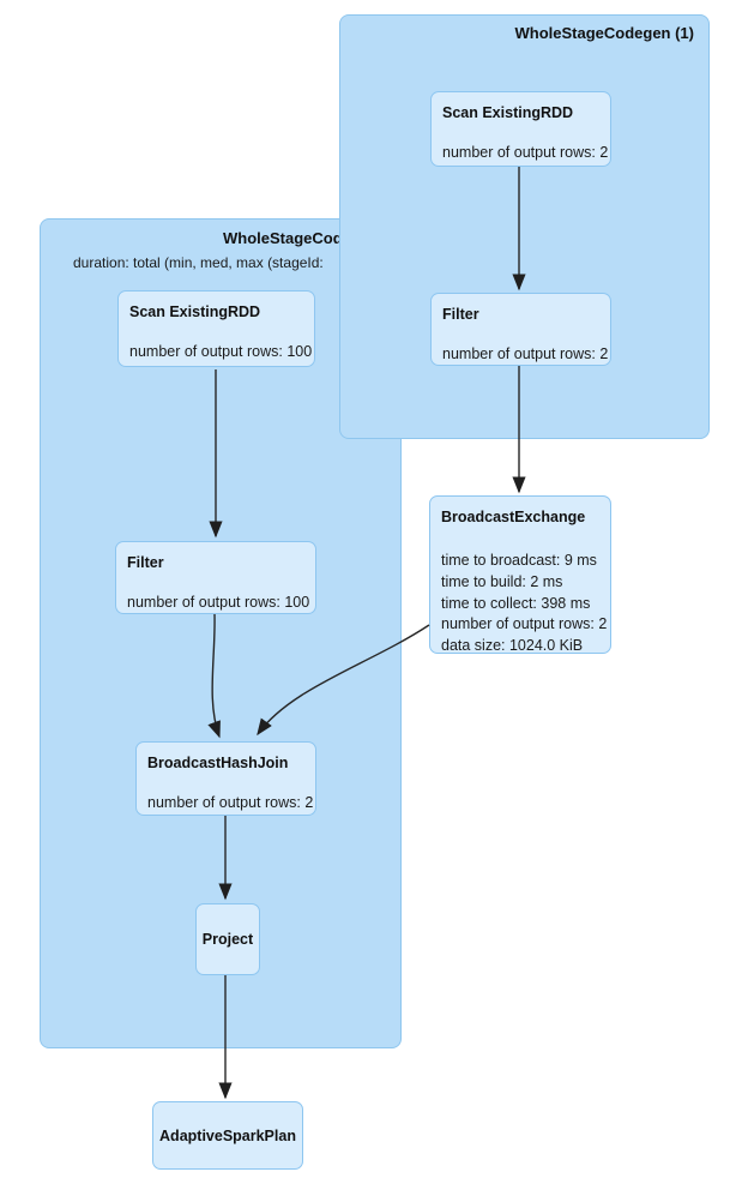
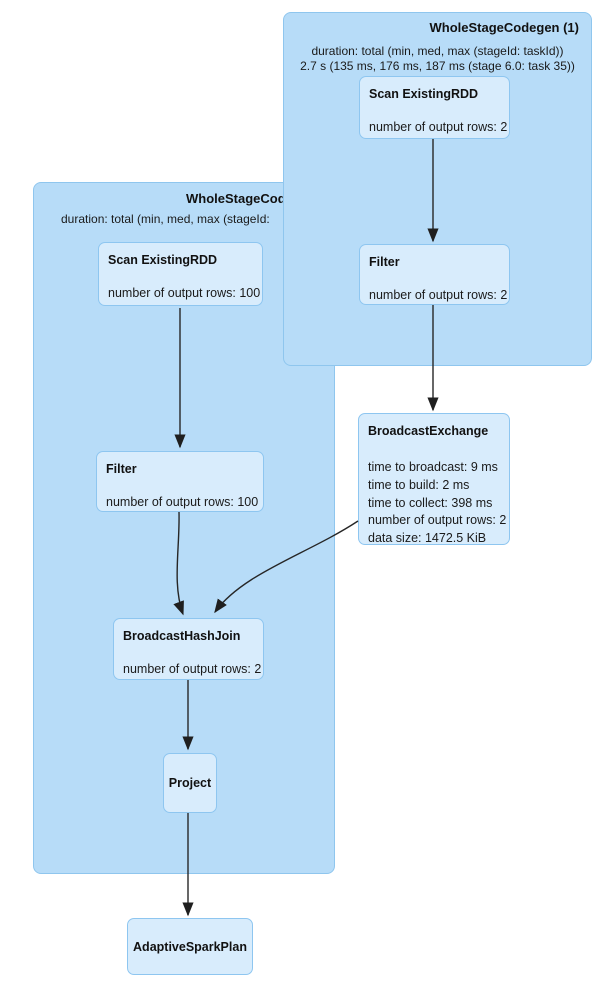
  WholeStageCod
  duration: total (min, med, max (stageId:
  Scan ExistingRDD
  number of output rows: 10
  Filter
  number of output rows: 10
  BroadcastHashJoin
  number of output rows:
  Project
  WholeStageCodegen (1)
+ duration: total (min, med, max (stageId: taskId))
+ 2.7 s (135 ms, 176 ms, 187 ms (stage 6.0: task 35))
  Scan ExistingRDD
  number of output rows:
  Filter
  number of output rows:
  BroadcastExchange
  time to broadcast: 9 ms
  time to build: 2 ms
  time to collect: 398 ms
  number of output rows:
- data size: 1024.0 KiB
+ data size: 1472.5 KiB
  AdaptiveSparkPlan
